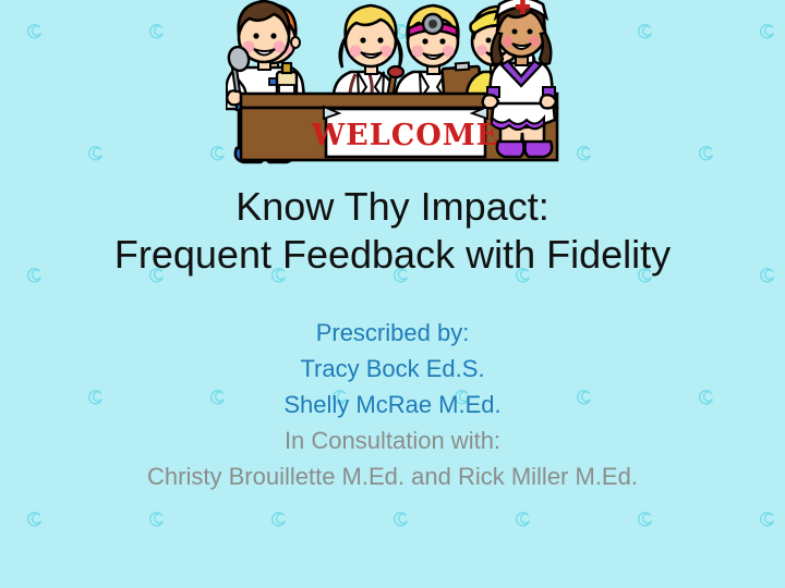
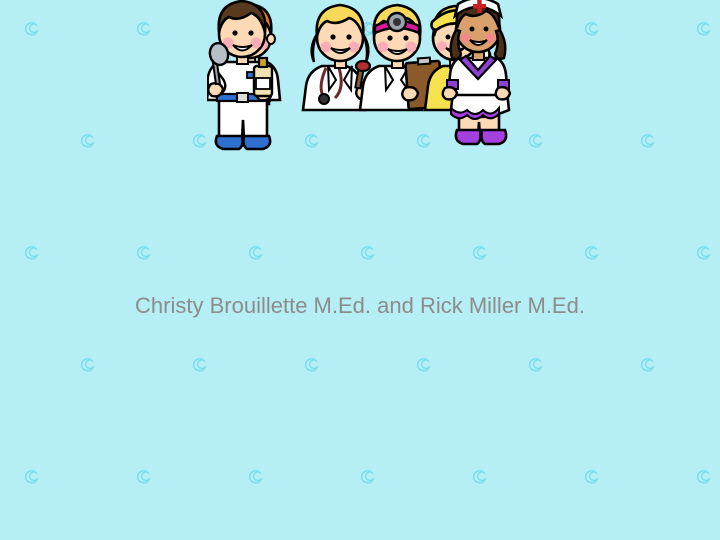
- WELCOME
- Know Thy Impact:
- Frequent Feedback with Fidelity
- Prescribed by:
- Tracy Bock Ed.S.
- Shelly McRae M.Ed.
- In Consultation with:
  Christy Brouillette M.Ed. and Rick Miller M.Ed.
